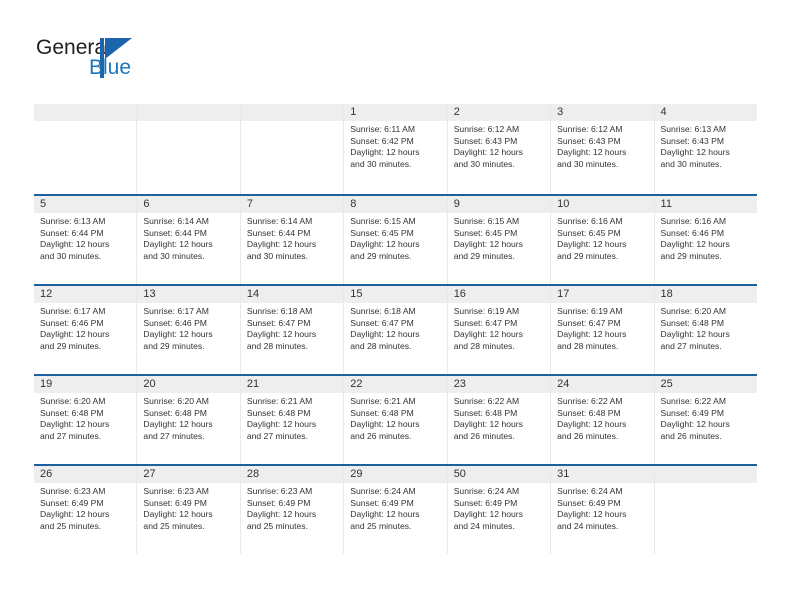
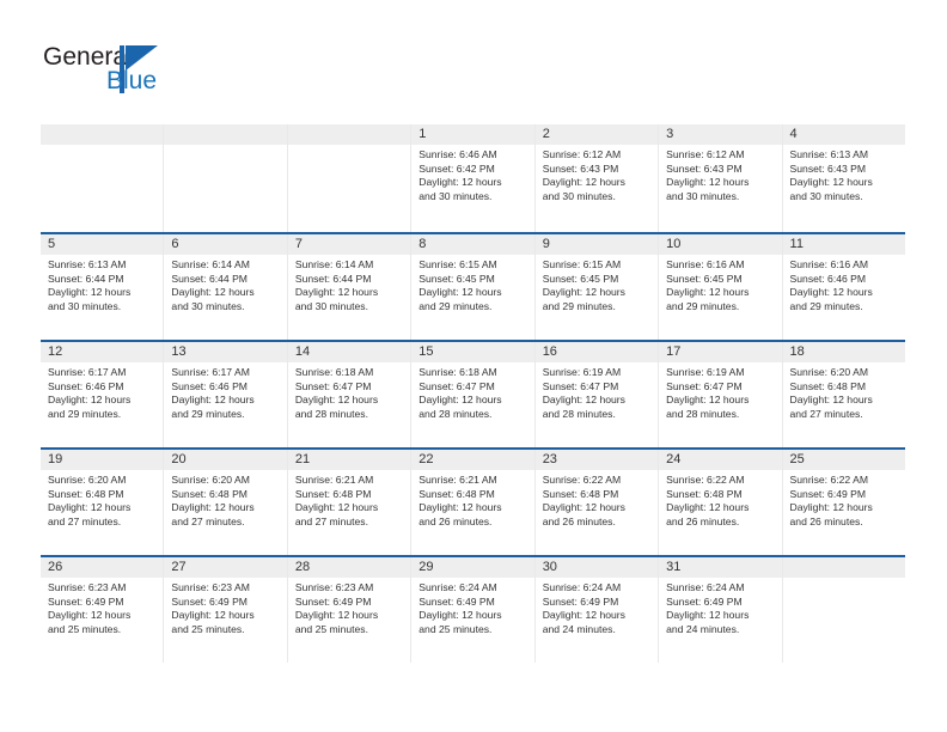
  Generl
  Blue
  1
- Sunrise: 6:11 AM
+ Sunrise: 6:46 AM
  Sunset: 6:42 PM
  Daylight: 12 hours
  and 30 minutes.
  2
  Sunrise: 6:12 AM
  Sunset: 6:43 PM
  Daylight: 12 hours
  and 30 minutes.
  3
  Sunrise: 6:12 AM
  Sunset: 6:43 PM
  Daylight: 12 hours
  and 30 minutes.
  4
  Sunrise: 6:13 AM
  Sunset: 6:43 PM
  Daylight: 12 hours
  and 30 minutes.
  5
  Sunrise: 6:13 AM
  Sunset: 6:44 PM
  Daylight: 12 hours
  and 30 minutes.
  6
  Sunrise: 6:14 AM
  Sunset: 6:44 PM
  Daylight: 12 hours
  and 30 minutes.
  7
  Sunrise: 6:14 AM
  Sunset: 6:44 PM
  Daylight: 12 hours
  and 30 minutes.
  8
  Sunrise: 6:15 AM
  Sunset: 6:45 PM
  Daylight: 12 hours
  and 29 minutes.
  9
  Sunrise: 6:15 AM
  Sunset: 6:45 PM
  Daylight: 12 hours
  and 29 minutes.
  10
  Sunrise: 6:16 AM
  Sunset: 6:45 PM
  Daylight: 12 hours
  and 29 minutes.
  11
  Sunrise: 6:16 AM
  Sunset: 6:46 PM
  Daylight: 12 hours
  and 29 minutes.
  12
  Sunrise: 6:17 AM
  Sunset: 6:46 PM
  Daylight: 12 hours
  and 29 minutes.
  13
  Sunrise: 6:17 AM
  Sunset: 6:46 PM
  Daylight: 12 hours
  and 29 minutes.
  14
  Sunrise: 6:18 AM
  Sunset: 6:47 PM
  Daylight: 12 hours
  and 28 minutes.
  15
  Sunrise: 6:18 AM
  Sunset: 6:47 PM
  Daylight: 12 hours
  and 28 minutes.
  16
  Sunrise: 6:19 AM
  Sunset: 6:47 PM
  Daylight: 12 hours
  and 28 minutes.
  17
  Sunrise: 6:19 AM
  Sunset: 6:47 PM
  Daylight: 12 hours
  and 28 minutes.
  18
  Sunrise: 6:20 AM
  Sunset: 6:48 PM
  Daylight: 12 hours
  and 27 minutes.
  19
  Sunrise: 6:20 AM
  Sunset: 6:48 PM
  Daylight: 12 hours
  and 27 minutes.
  20
  Sunrise: 6:20 AM
  Sunset: 6:48 PM
  Daylight: 12 hours
  and 27 minutes.
  21
  Sunrise: 6:21 AM
  Sunset: 6:48 PM
  Daylight: 12 hours
  and 27 minutes.
  22
  Sunrise: 6:21 AM
  Sunset: 6:48 PM
  Daylight: 12 hours
  and 26 minutes.
  23
  Sunrise: 6:22 AM
  Sunset: 6:48 PM
  Daylight: 12 hours
  and 26 minutes.
  24
  Sunrise: 6:22 AM
  Sunset: 6:48 PM
  Daylight: 12 hours
  and 26 minutes.
  25
  Sunrise: 6:22 AM
  Sunset: 6:49 PM
  Daylight: 12 hours
  and 26 minutes.
  26
  Sunrise: 6:23 AM
  Sunset: 6:49 PM
  Daylight: 12 hours
  and 25 minutes.
  27
  Sunrise: 6:23 AM
  Sunset: 6:49 PM
  Daylight: 12 hours
  and 25 minutes.
  28
  Sunrise: 6:23 AM
  Sunset: 6:49 PM
  Daylight: 12 hours
  and 25 minutes.
  29
  Sunrise: 6:24 AM
  Sunset: 6:49 PM
  Daylight: 12 hours
  and 25 minutes.
- 50
+ 30
  Sunrise: 6:24 AM
  Sunset: 6:49 PM
  Daylight: 12 hours
  and 24 minutes.
  31
  Sunrise: 6:24 AM
  Sunset: 6:49 PM
  Daylight: 12 hours
  and 24 minutes.
